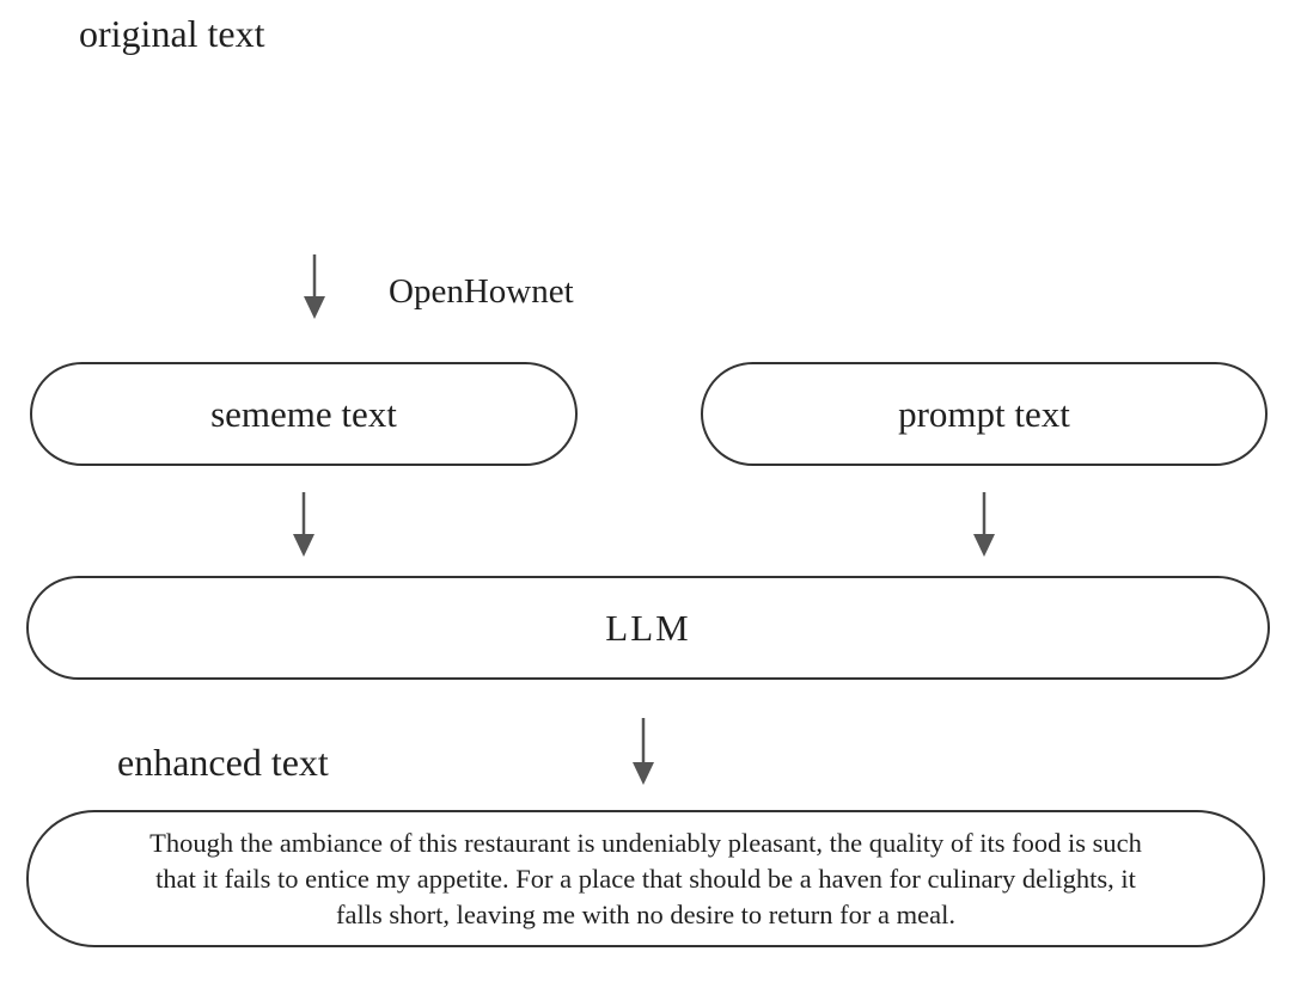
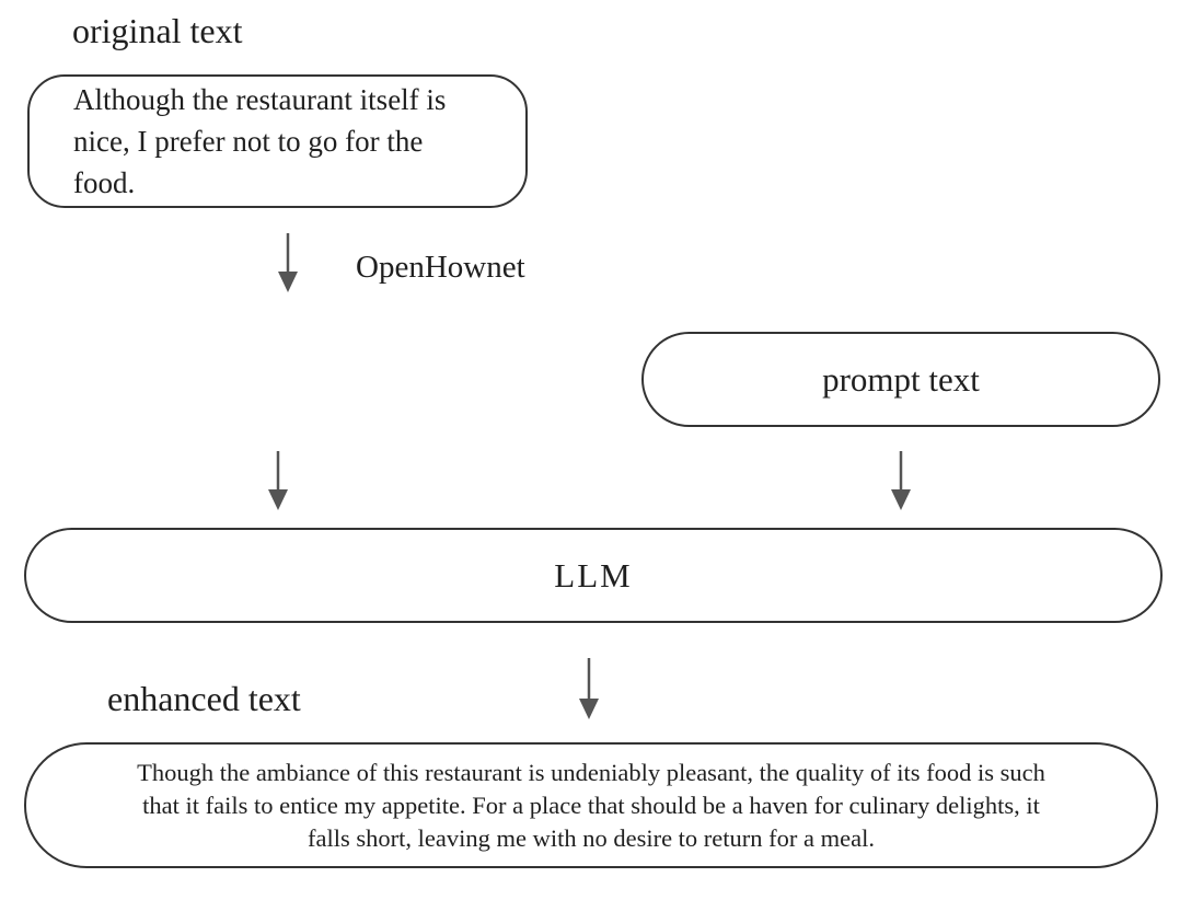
  original text
+ Although the restaurant itself is
+ nice, I prefer not to go for the
+ food.
  OpenHownet
- sememe text
  prompt text
  LLM
  enhanced text
  Though the ambiance of this restaurant is undeniably pleasant, the quality of its food is such
  that it fails to entice my appetite. For a place that should be a haven for culinary delights, it
  falls short, leaving me with no desire to return for a meal.
